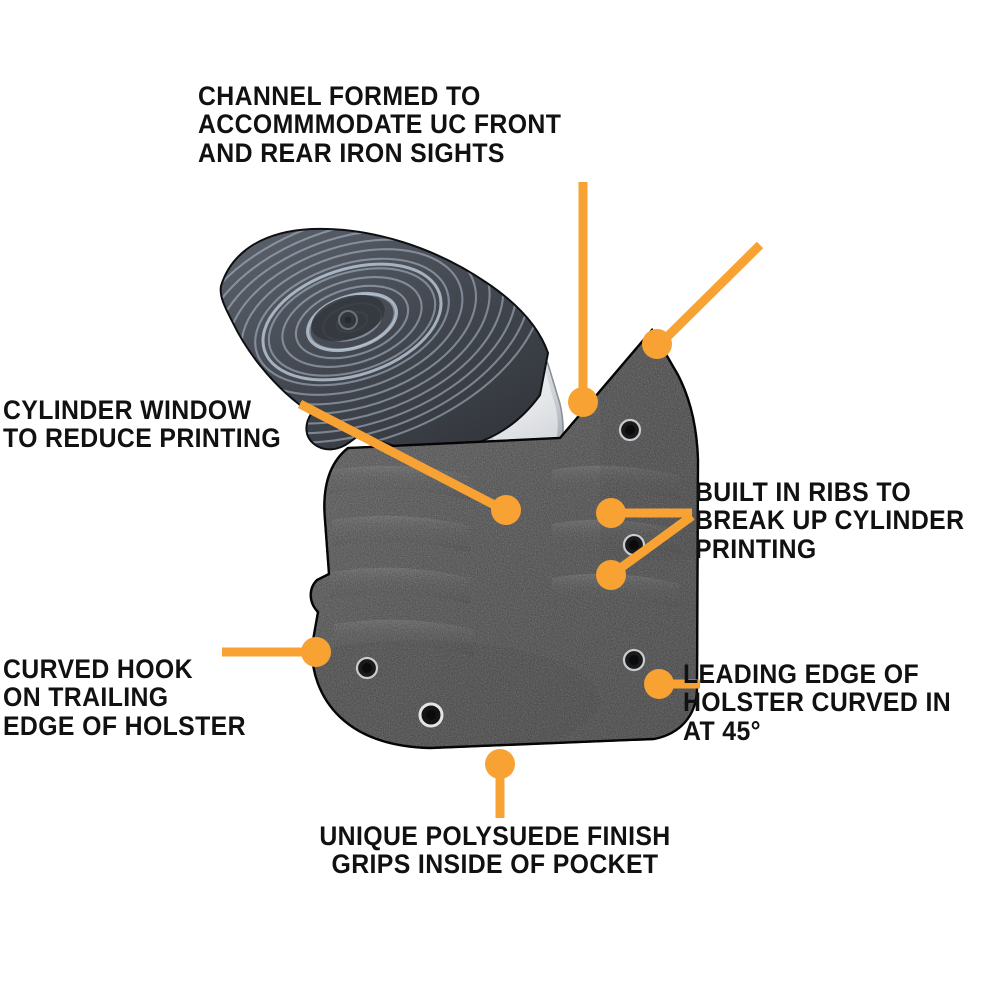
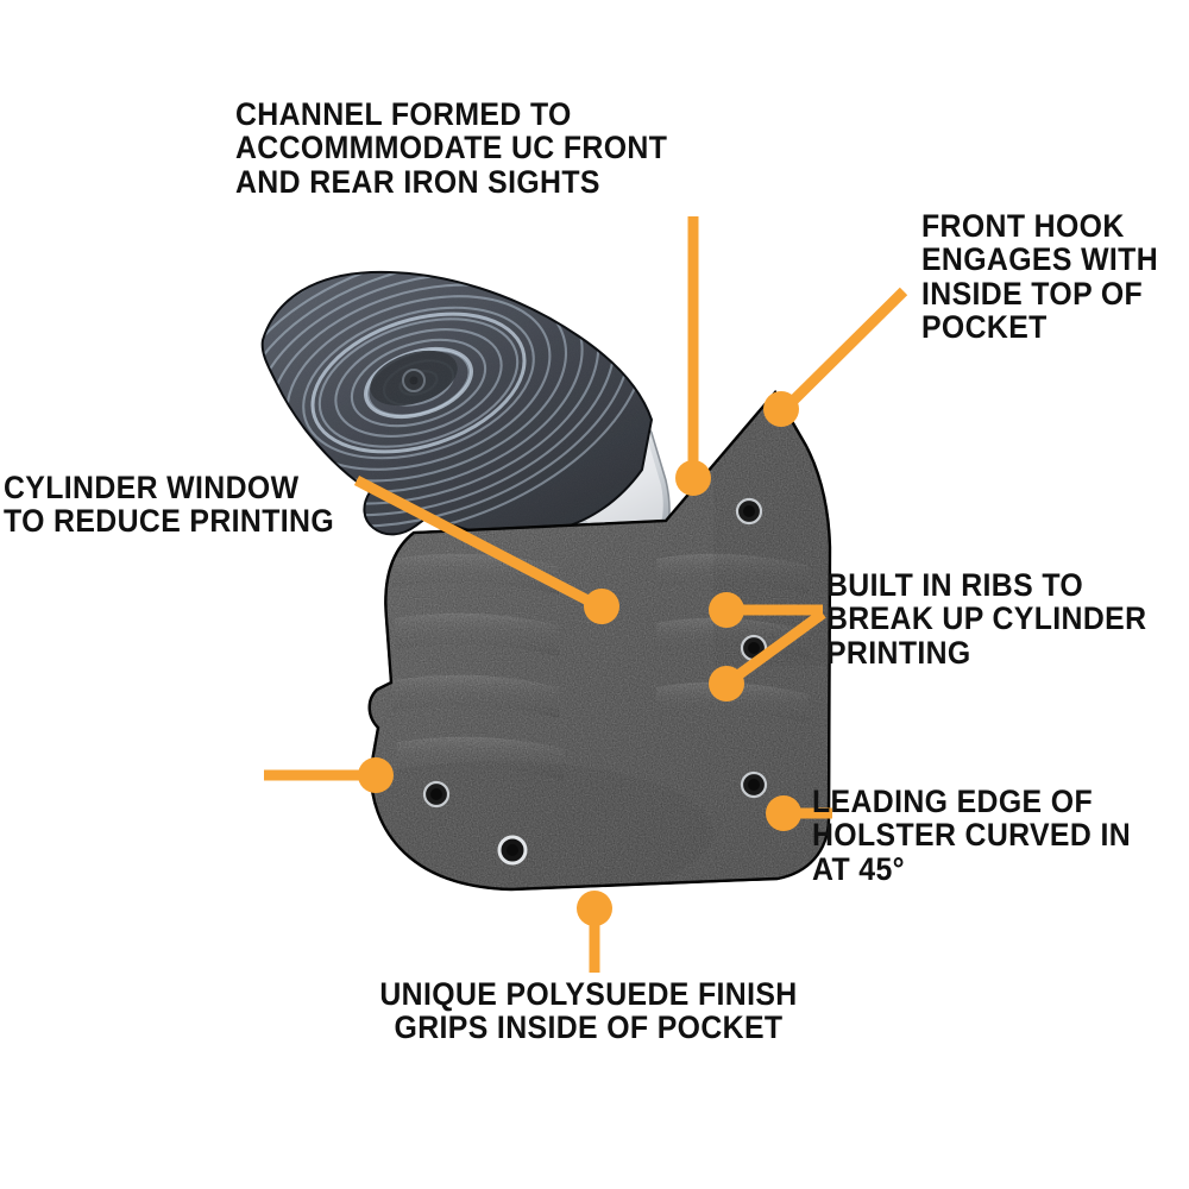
  CHANNEL FORMED TO
  ACCOMMMODATE UC FRONT
  AND REAR IRON SIGHTS
+ FRONT HOOK
+ ENGAGES WITH
+ INSIDE TOP OF
+ POCKET
  CYLINDER WINDOW
  TO REDUCE PRINTING
  BUILT IN RIBS TO
  BREAK UP CYLINDER
  PRINTING
- CURVED HOOK
- ON TRAILING
- EDGE OF HOLSTER
  LEADING EDGE OF
  HOLSTER CURVED IN
  AT 45°
  UNIQUE POLYSUEDE FINISH
  GRIPS INSIDE OF POCKET
